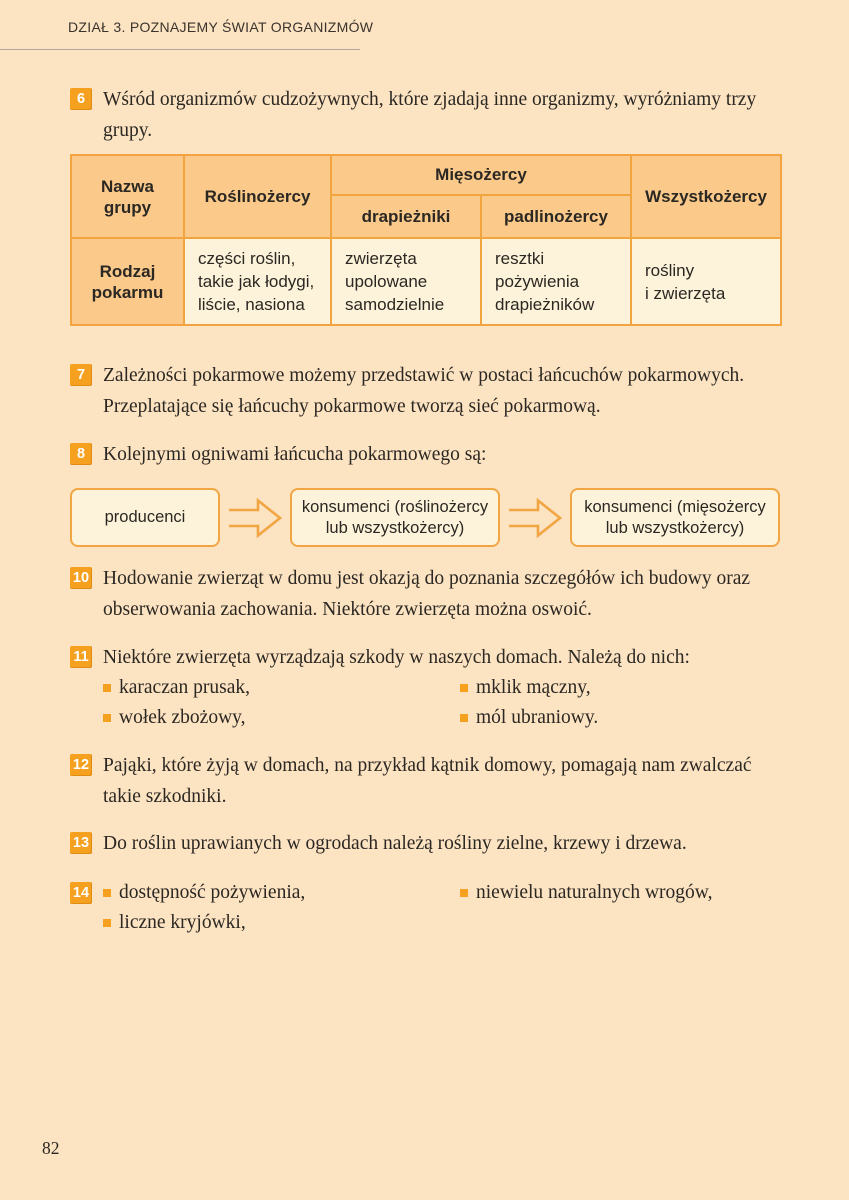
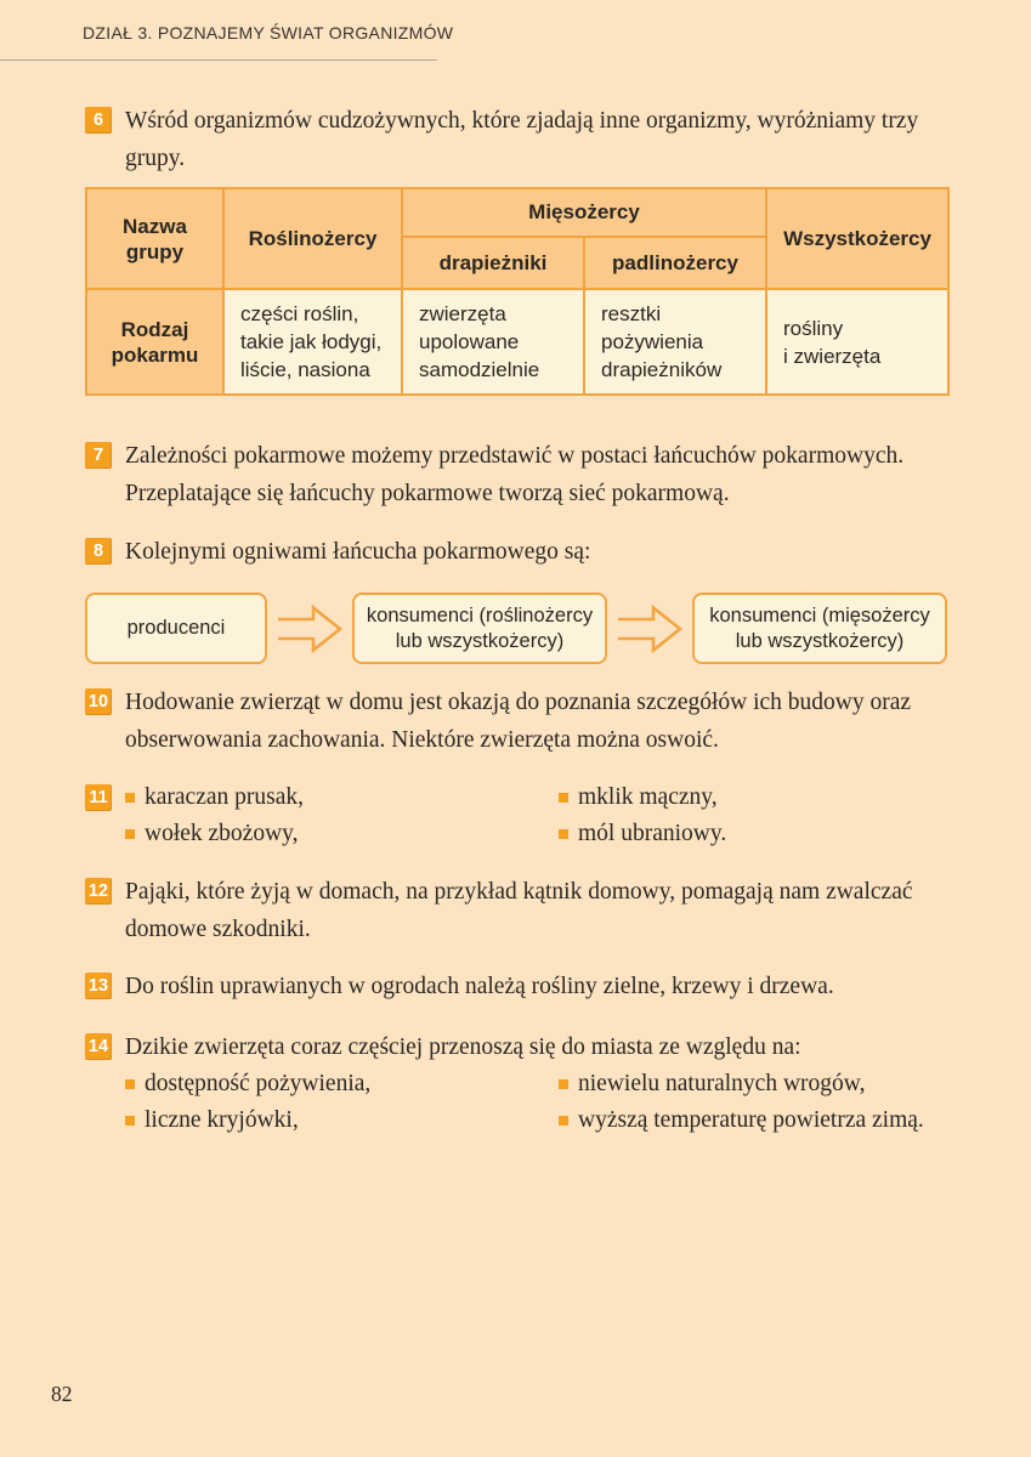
  DZIAŁ 3. POZNAJEMY ŚWIAT ORGANIZMÓW
  6
  Wśród organizmów cudzożywnych, które zjadają inne organizmy, wyróżniamy trzy grupy.
  Nazwa grupy	Roślinożercy	Mięsożercy	Wszystkożercy
  drapieżniki	padlinożercy
  Rodzaj pokarmu	części roślin, takie jak łodygi, liście, nasiona	zwierzęta upolowane samodzielnie	resztki pożywienia drapieżników	rośliny i zwierzęta
  7
  Zależności pokarmowe możemy przedstawić w postaci łańcuchów pokarmowych. Przeplatające się łańcuchy pokarmowe tworzą sieć pokarmową.
  8
  Kolejnymi ogniwami łańcucha pokarmowego są:
  producenci
  konsumenci (roślinożercy lub wszystkożercy)
  konsumenci (mięsożercy lub wszystkożercy)
  10
  Hodowanie zwierząt w domu jest okazją do poznania szczegółów ich budowy oraz obserwowania zachowania. Niektóre zwierzęta można oswoić.
  11
- Niektóre zwierzęta wyrządzają szkody w naszych domach. Należą do nich:
  karaczan prusak,
  mklik mączny,
  wołek zbożowy,
  mól ubraniowy.
  12
- Pająki, które żyją w domach, na przykład kątnik domowy, pomagają nam zwalczać takie szkodniki.
+ Pająki, które żyją w domach, na przykład kątnik domowy, pomagają nam zwalczać domowe szkodniki.
  13
  Do roślin uprawianych w ogrodach należą rośliny zielne, krzewy i drzewa.
  14
+ Dzikie zwierzęta coraz częściej przenoszą się do miasta ze względu na:
  dostępność pożywienia,
  niewielu naturalnych wrogów,
  liczne kryjówki,
+ wyższą temperaturę powietrza zimą.
  82
